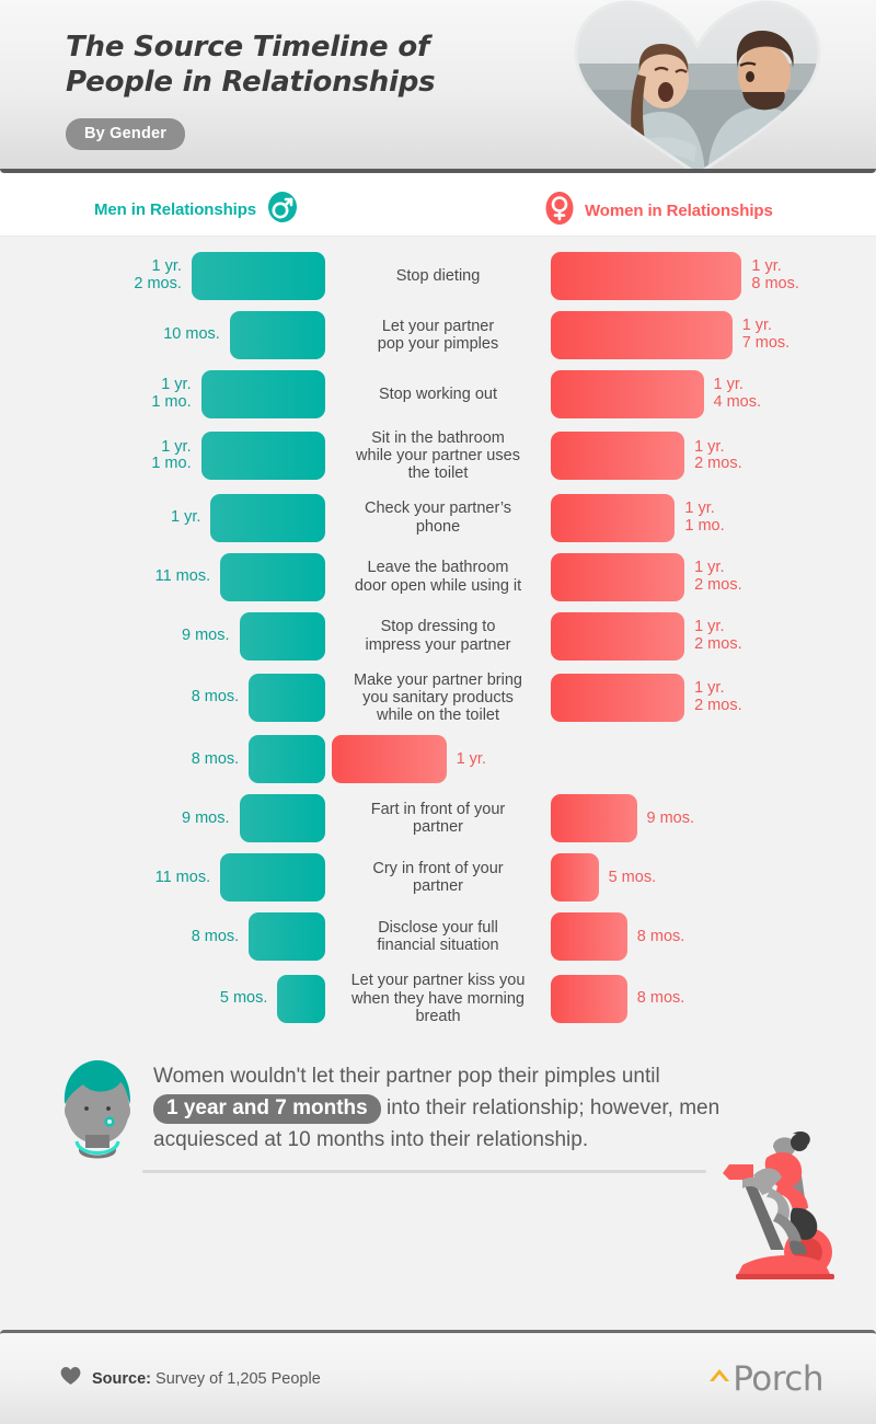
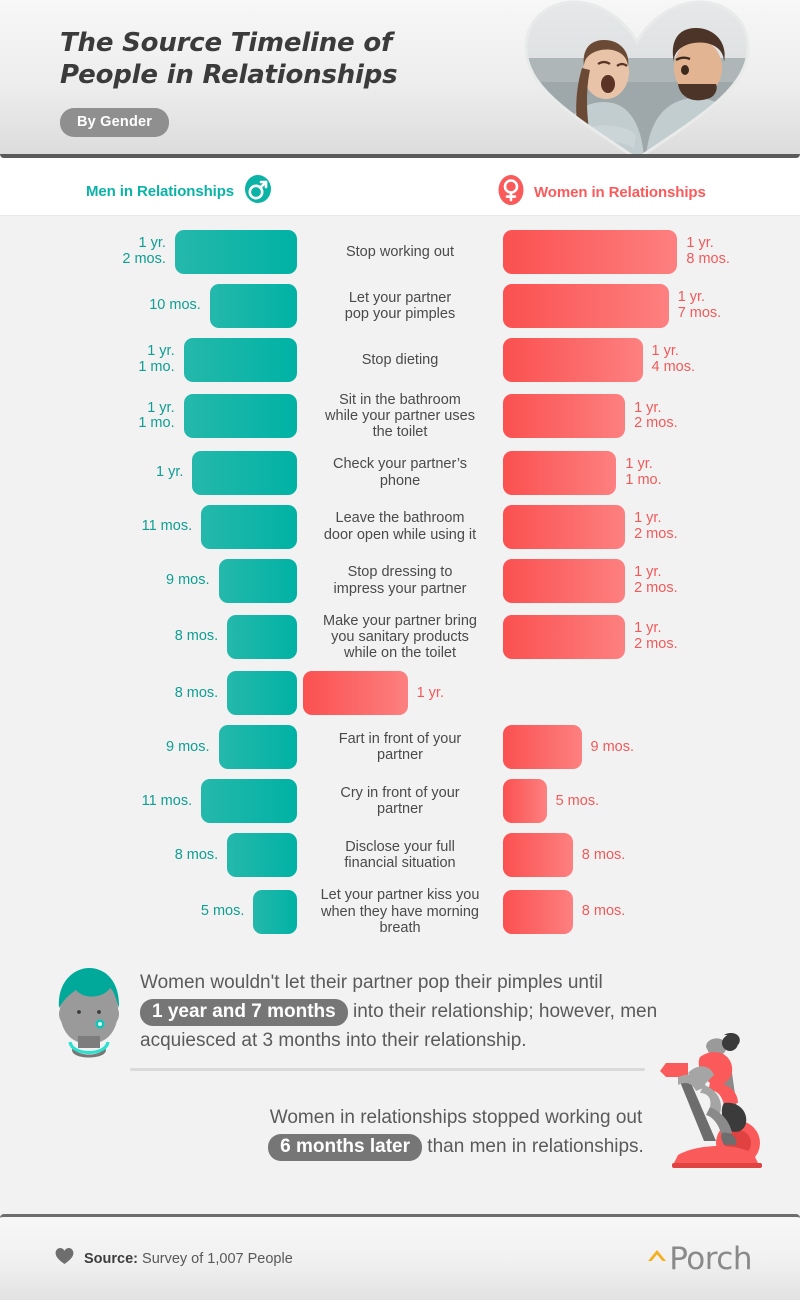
  The Source Timeline of People in Relationships
  By Gender
  Men in Relationships
  Women in Relationships
  1 yr.
  2 mos.
- Stop dieting
+ Stop working out
  1 yr.
  8 mos.
  10 mos.
  Let your partner
  pop your pimples
  1 yr.
  7 mos.
  1 yr.
  1 mo.
- Stop working out
+ Stop dieting
  1 yr.
  4 mos.
  1 yr.
  1 mo.
  Sit in the bathroom
  while your partner uses
  the toilet
  1 yr.
  2 mos.
  1 yr.
  Check your partner’s
  phone
  1 yr.
  1 mo.
  11 mos.
  Leave the bathroom
  door open while using it
  1 yr.
  2 mos.
  9 mos.
  Stop dressing to
  impress your partner
  1 yr.
  2 mos.
  8 mos.
  Make your partner bring
  you sanitary products
  while on the toilet
  1 yr.
  2 mos.
  8 mos.
  1 yr.
  9 mos.
  Fart in front of your
  partner
  9 mos.
  11 mos.
  Cry in front of your
  partner
  5 mos.
  8 mos.
  Disclose your full
  financial situation
  8 mos.
  5 mos.
  Let your partner kiss you
  when they have morning
  breath
  8 mos.
- Women wouldn't let their partner pop their pimples until 1 year and 7 months into their relationship; however, men acquiesced at 10 months into their relationship.
+ Women wouldn't let their partner pop their pimples until 1 year and 7 months into their relationship; however, men acquiesced at 3 months into their relationship.
+ Women in relationships stopped working out 6 months later than men in relationships.
- Source: Survey of 1,205 People
+ Source: Survey of 1,007 People
  Porch
